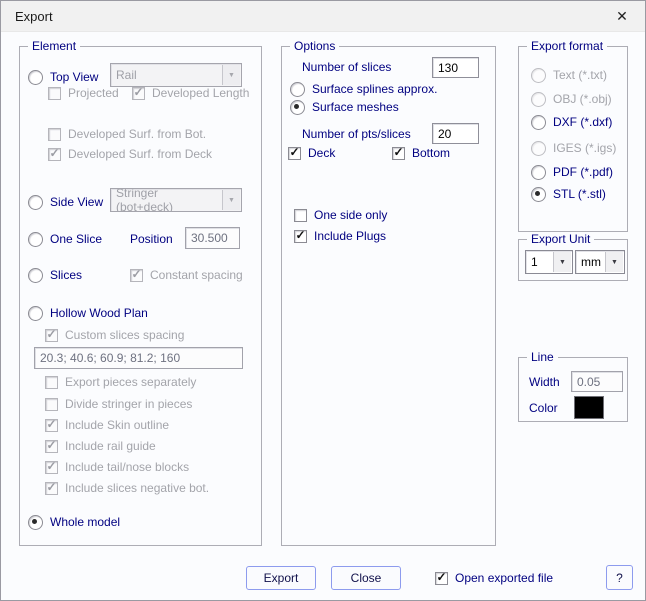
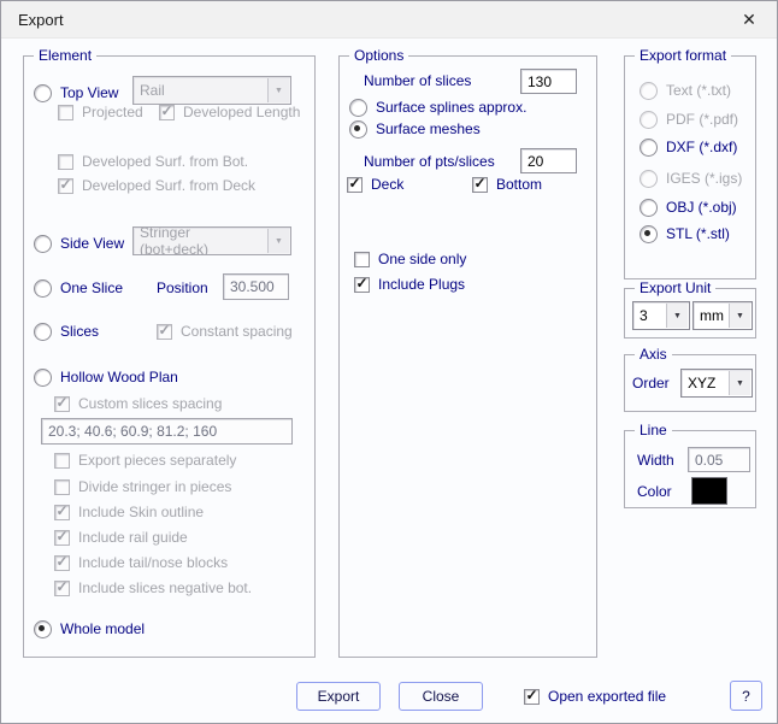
  Export
  ✕
  Element
  Top View
  Rail
  Projected
  ✓
  Developed Length
  Developed Surf. from Bot.
  ✓
  Developed Surf. from Deck
  Side View
  Stringer (bot+deck)
  One Slice
  Position
  30.500
  Slices
  ✓
  Constant spacing
  Hollow Wood Plan
  ✓
  Custom slices spacing
  20.3; 40.6; 60.9; 81.2; 160
  Export pieces separately
  Divide stringer in pieces
  ✓
  Include Skin outline
  ✓
  Include rail guide
  ✓
  Include tail/nose blocks
  ✓
  Include slices negative bot.
  Whole model
  Options
  Number of slices
  130
  Surface splines approx.
  Surface meshes
  Number of pts/slices
  20
  ✓
  Deck
  ✓
  Bottom
  One side only
  ✓
  Include Plugs
  Export format
  Text (*.txt)
- OBJ (*.obj)
+ PDF (*.pdf)
  DXF (*.dxf)
  IGES (*.igs)
- PDF (*.pdf)
+ OBJ (*.obj)
  STL (*.stl)
  Export Unit
- 1
+ 3
  mm
+ Axis
+ Order
+ XYZ
  Line
  Width
  0.05
  Color
  Export
  Close
  ✓
  Open exported file
  ?
